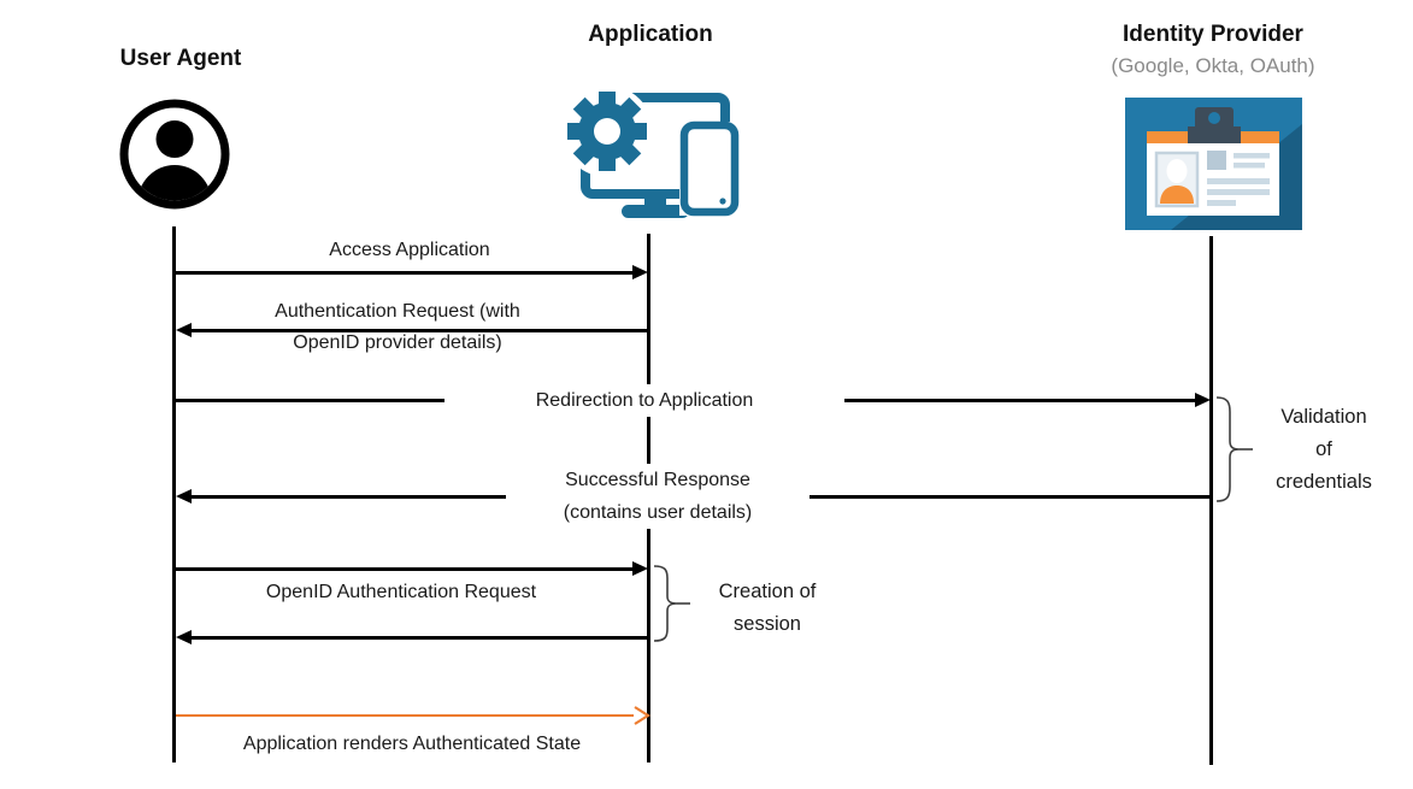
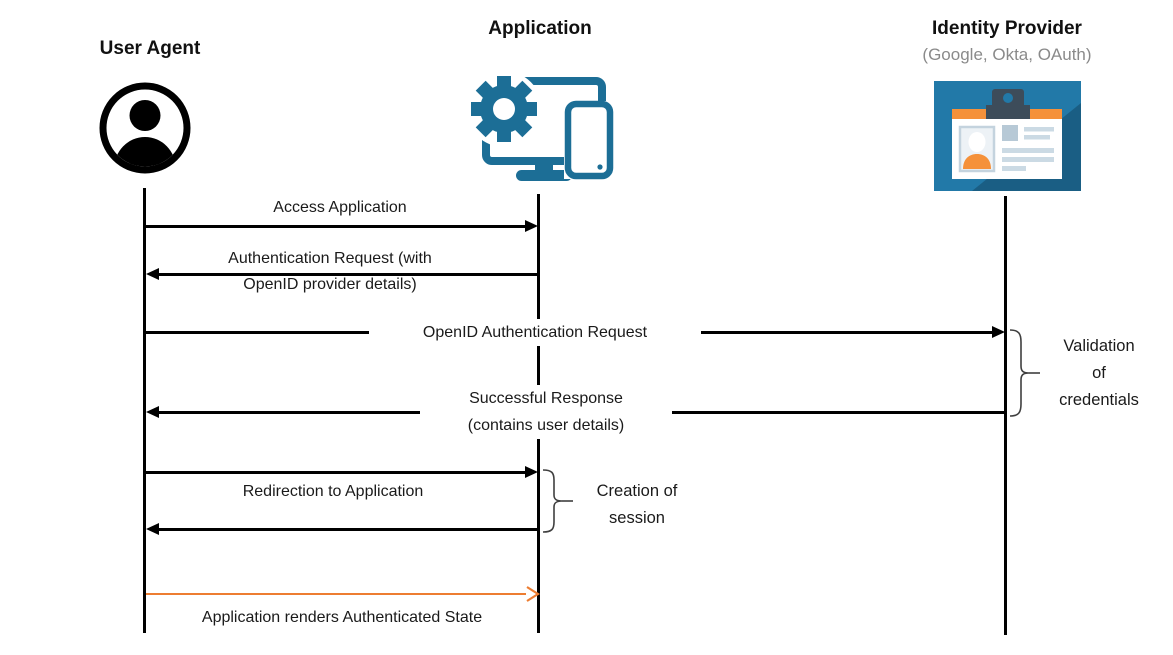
  User Agent
  Application
  Identity Provider
  (Google, Okta, OAuth)
  Access Application
  Authentication Request (with
  OpenID provider details)
- Redirection to Application
+ OpenID Authentication Request
  Successful Response
  (contains user details)
- OpenID Authentication Request
+ Redirection to Application
  Application renders Authenticated State
  Validation
  of
  credentials
  Creation of
  session
